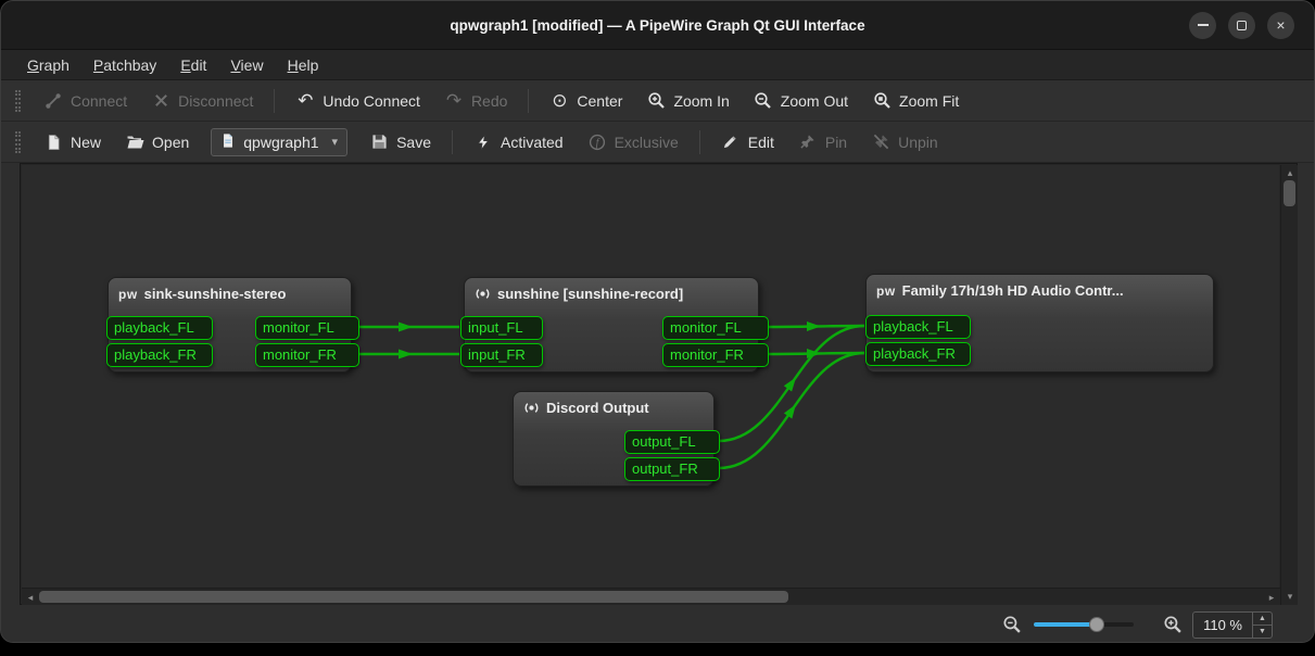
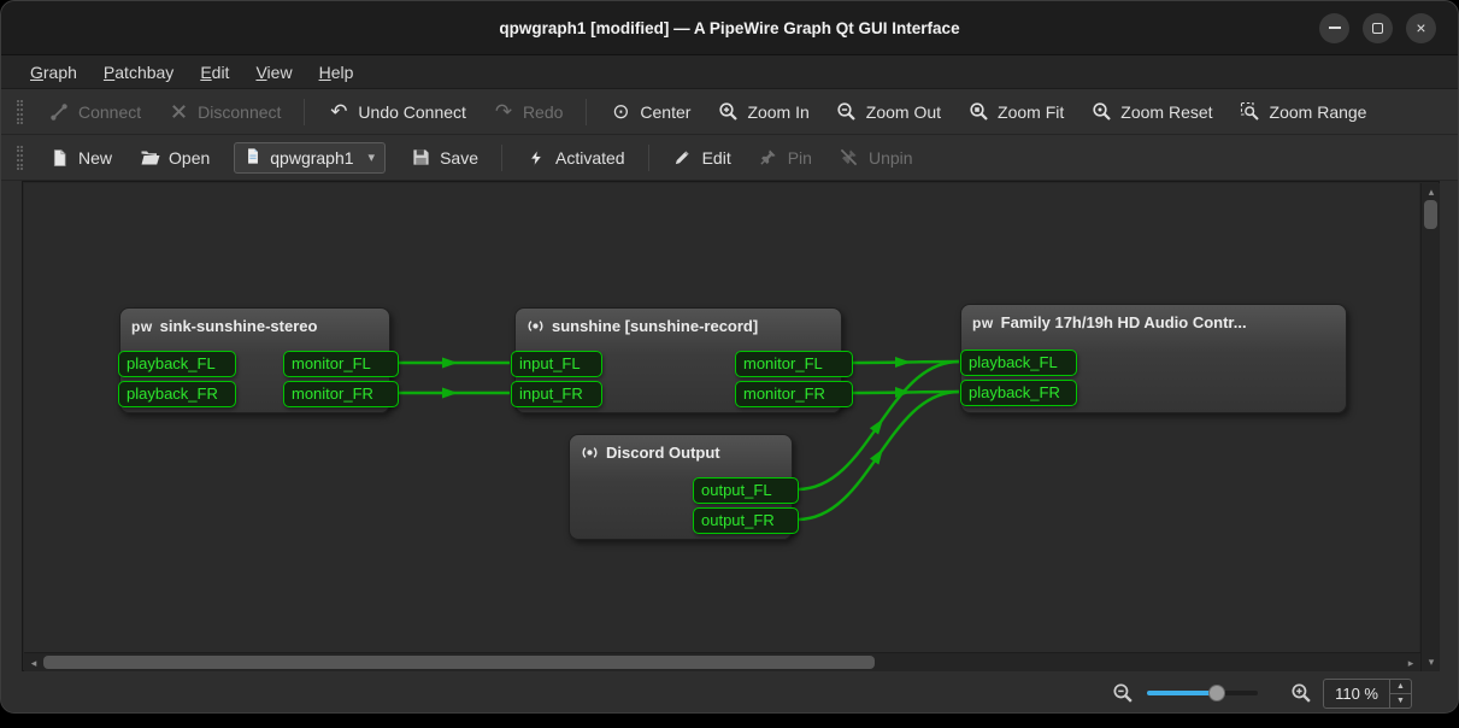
  qpwgraph1 [modified] — A PipeWire Graph Qt GUI Interface
  ×
  Graph
  Patchbay
  Edit
  View
  Help
  Connect
  Disconnect
  ↶
  Undo Connect
  ↷
  Redo
  ⊙
  Center
  Zoom In
  Zoom Out
  Zoom Fit
+ Zoom Reset
+ Zoom Range
  New
  Open
  qpwgraph1
  ▾
  Save
  Activated
- f
- Exclusive
  Edit
  Pin
  Unpin
  pw
  sink-sunshine-stereo
  playback_FL
  playback_FR
  monitor_FL
  monitor_FR
  sunshine [sunshine-record]
  input_FL
  input_FR
  monitor_FL
  monitor_FR
  pw
  Family 17h/19h HD Audio Contr...
  playback_FL
  playback_FR
  Discord Output
  output_FL
  output_FR
  ▴
  ▾
  ◂
  ▸
  110 %
